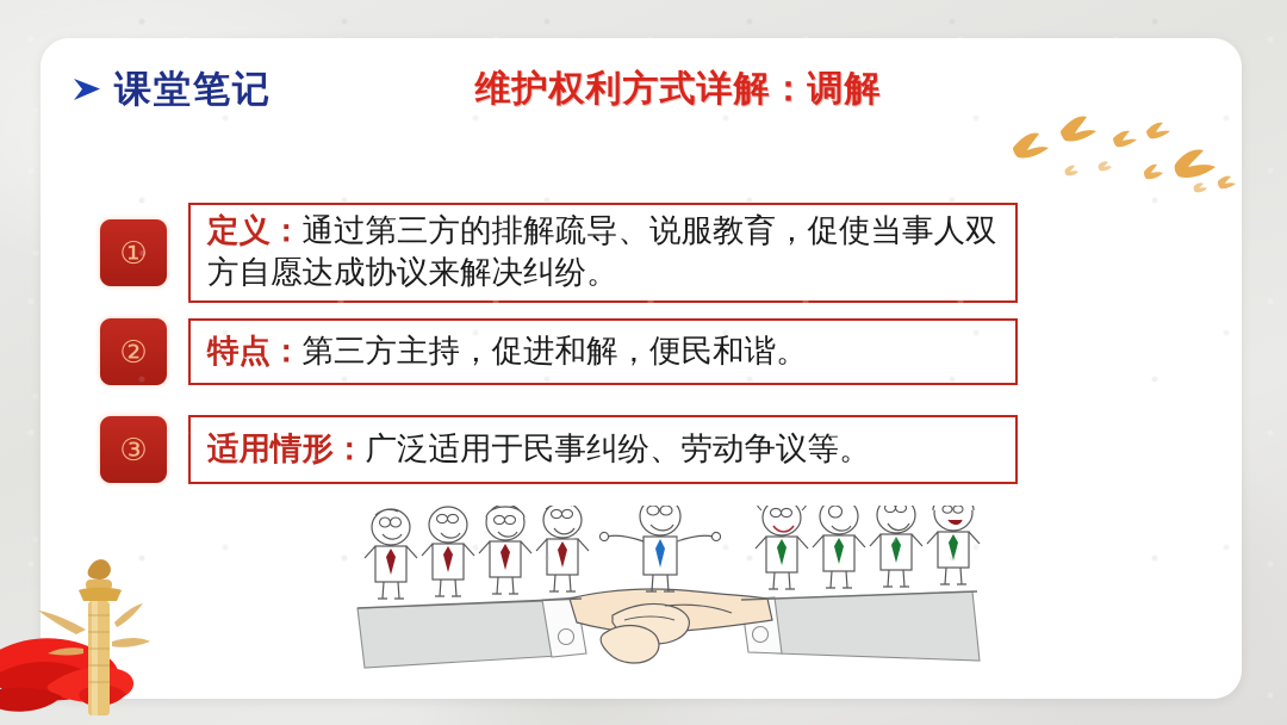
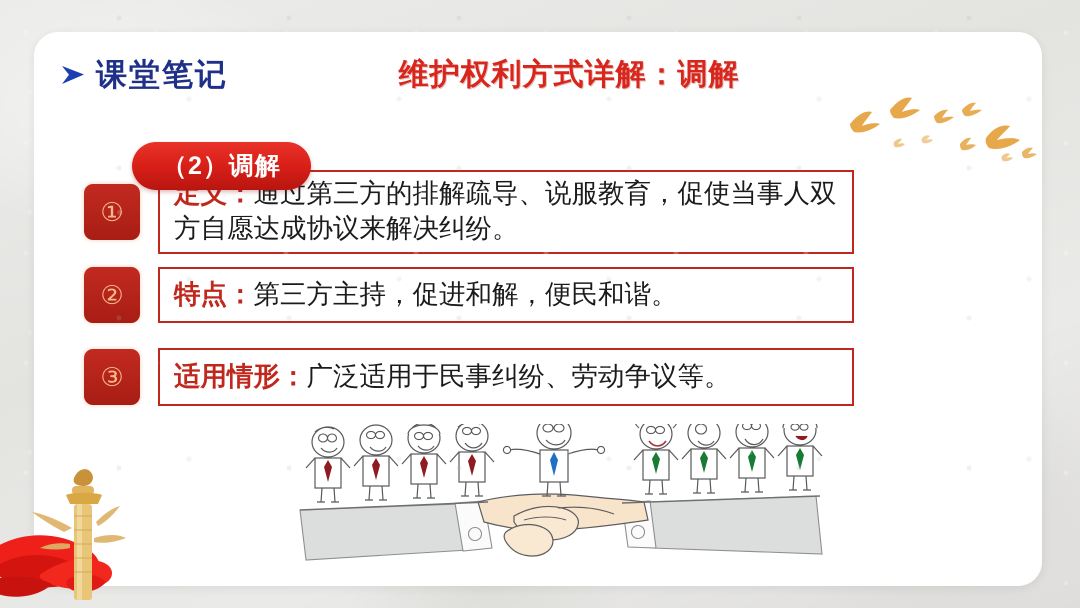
+ （2）调解
